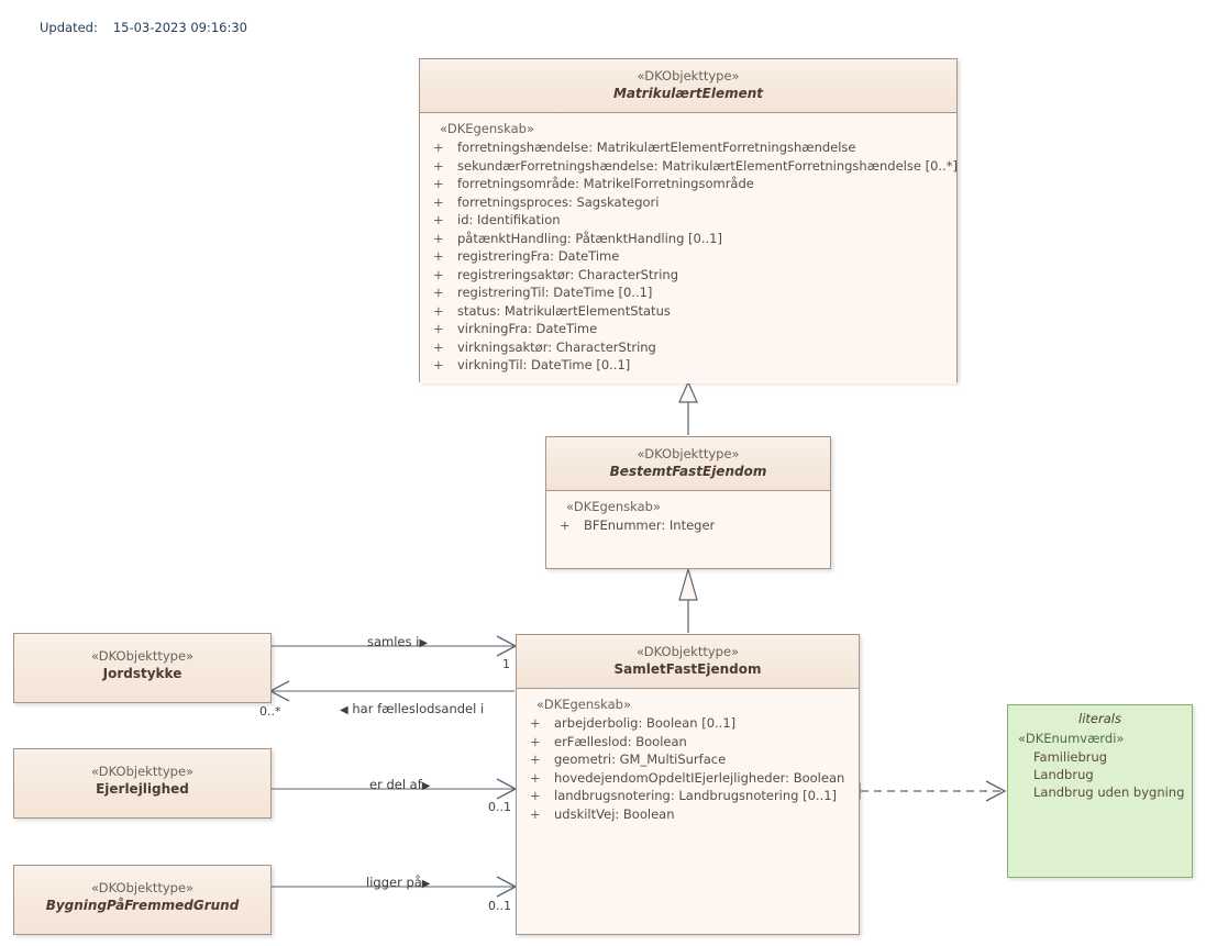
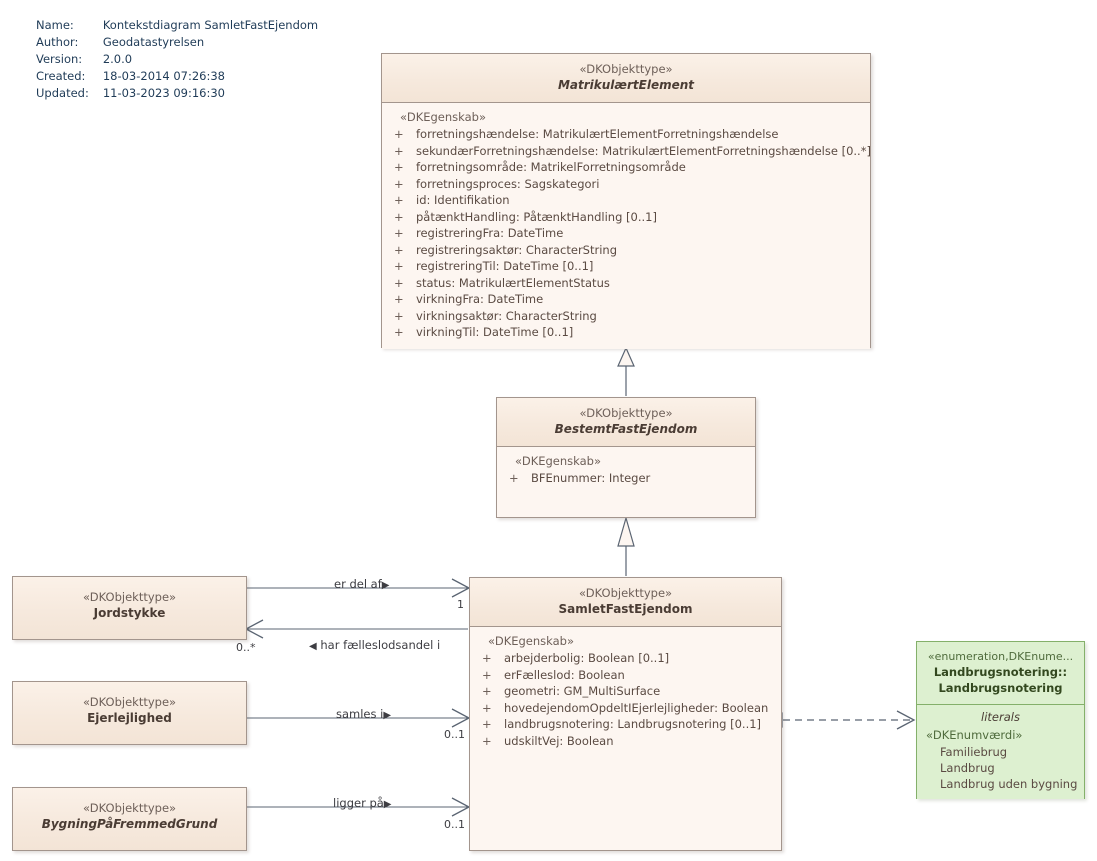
+ Name:	Kontekstdiagram SamletFastEjendom
+ Author:	Geodatastyrelsen
+ Version:	2.0.0
+ Created:	18-03-2014 07:26:38
- Updated:	15-03-2023 09:16:30
+ Updated:	11-03-2023 09:16:30
- samles i▶
+ er del af▶
  1
  ◀ har fælleslodsandel i
  0..*
- er del af▶
+ samles i▶
  0..1
  ligger på▶
  0..1
  «DKObjekttype»
  MatrikulærtElement
  «DKEgenskab»
  +
  forretningshændelse: MatrikulærtElementForretningshændelse
  +
  sekundærForretningshændelse: MatrikulærtElementForretningshændelse [0..*]
  +
  forretningsområde: MatrikelForretningsområde
  +
  forretningsproces: Sagskategori
  +
  id: Identifikation
  +
  påtænktHandling: PåtænktHandling [0..1]
  +
  registreringFra: DateTime
  +
  registreringsaktør: CharacterString
  +
  registreringTil: DateTime [0..1]
  +
  status: MatrikulærtElementStatus
  +
  virkningFra: DateTime
  +
  virkningsaktør: CharacterString
  +
  virkningTil: DateTime [0..1]
  «DKObjekttype»
  BestemtFastEjendom
  «DKEgenskab»
  +
  BFEnummer: Integer
  «DKObjekttype»
  SamletFastEjendom
  «DKEgenskab»
  +
  arbejderbolig: Boolean [0..1]
  +
  erFælleslod: Boolean
  +
  geometri: GM_MultiSurface
  +
  hovedejendomOpdeltIEjerlejligheder: Boolean
  +
  landbrugsnotering: Landbrugsnotering [0..1]
  +
  udskiltVej: Boolean
  «DKObjekttype»
  Jordstykke
  «DKObjekttype»
  Ejerlejlighed
  «DKObjekttype»
  BygningPåFremmedGrund
+ «enumeration,DKEnume...
+ Landbrugsnotering::
+ Landbrugsnotering
  literals
  «DKEnumværdi»
  Familiebrug
  Landbrug
  Landbrug uden bygning
